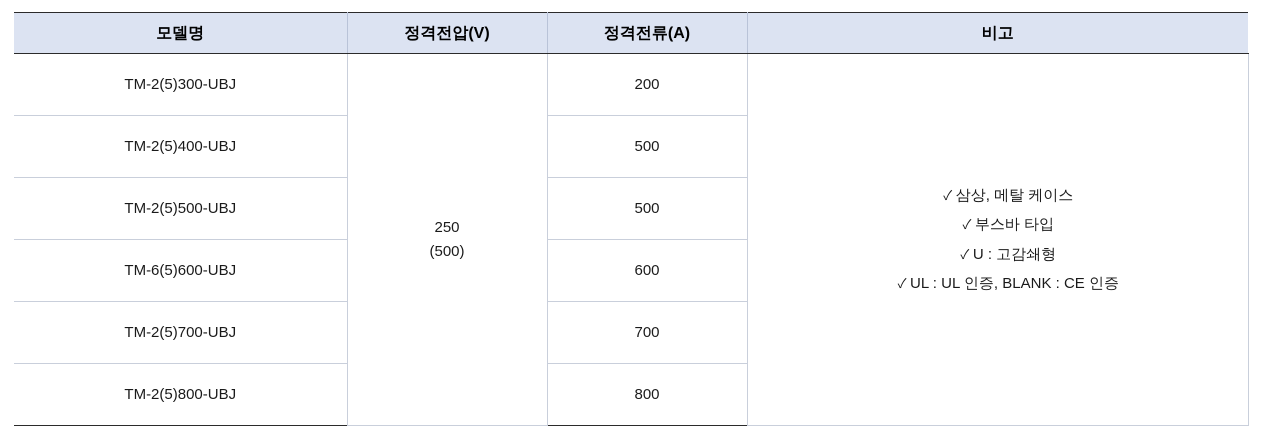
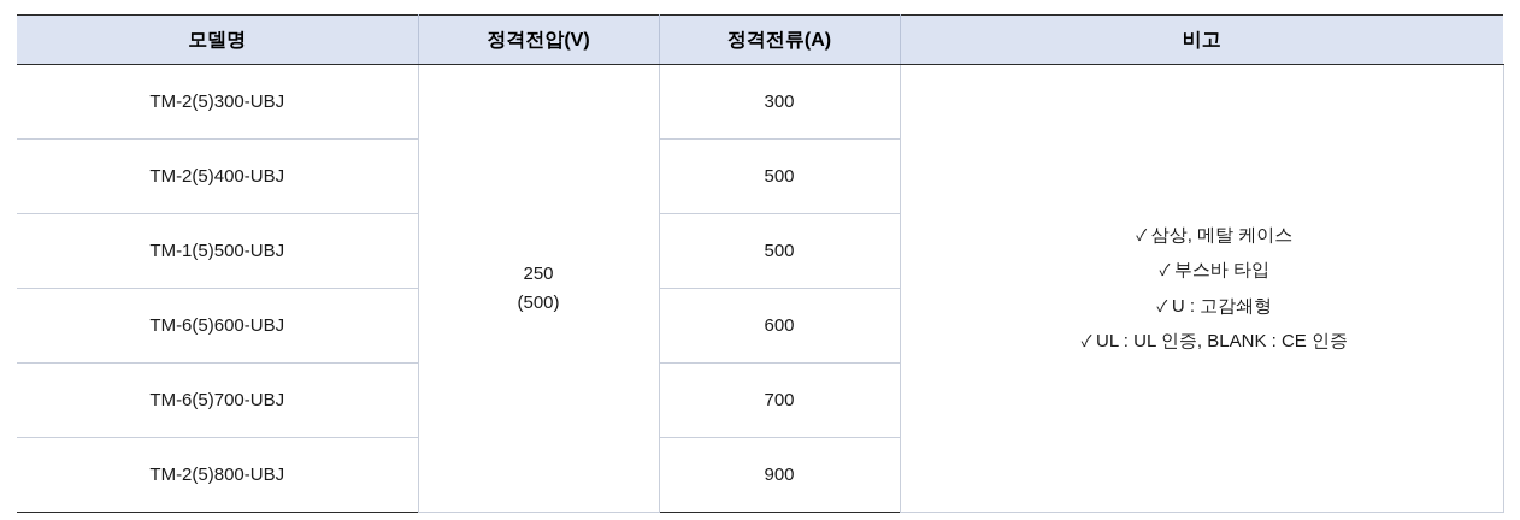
  모델명	정격전압(V)	정격전류(A)	비고
- TM-2(5)300-UBJ	250 (500)	200	✓ 삼상, 메탈 케이스 ✓ 부스바 타입 ✓ U : 고감쇄형 ✓ UL : UL 인증, BLANK : CE 인증
+ TM-2(5)300-UBJ	250 (500)	300	✓ 삼상, 메탈 케이스 ✓ 부스바 타입 ✓ U : 고감쇄형 ✓ UL : UL 인증, BLANK : CE 인증
  TM-2(5)400-UBJ	500
- TM-2(5)500-UBJ	500
+ TM-1(5)500-UBJ	500
  TM-6(5)600-UBJ	600
- TM-2(5)700-UBJ	700
+ TM-6(5)700-UBJ	700
- TM-2(5)800-UBJ	800
+ TM-2(5)800-UBJ	900
